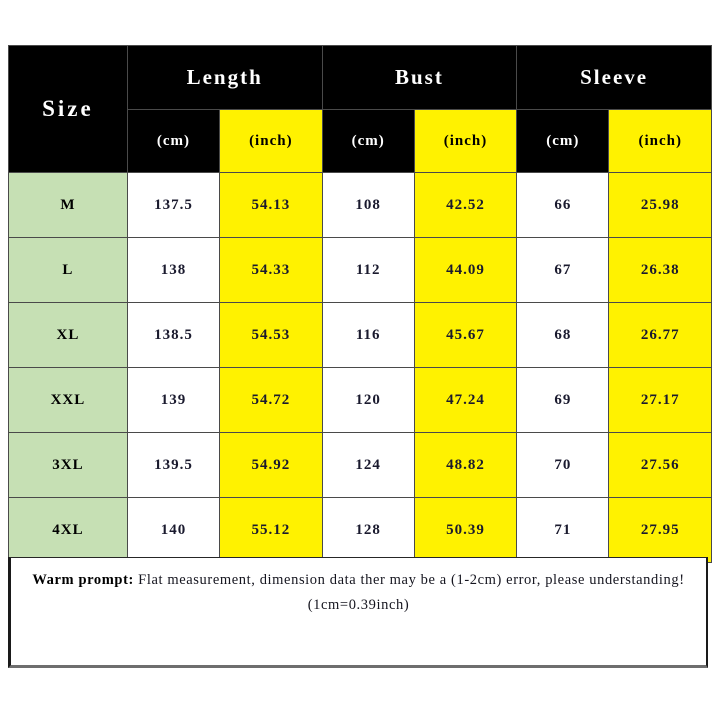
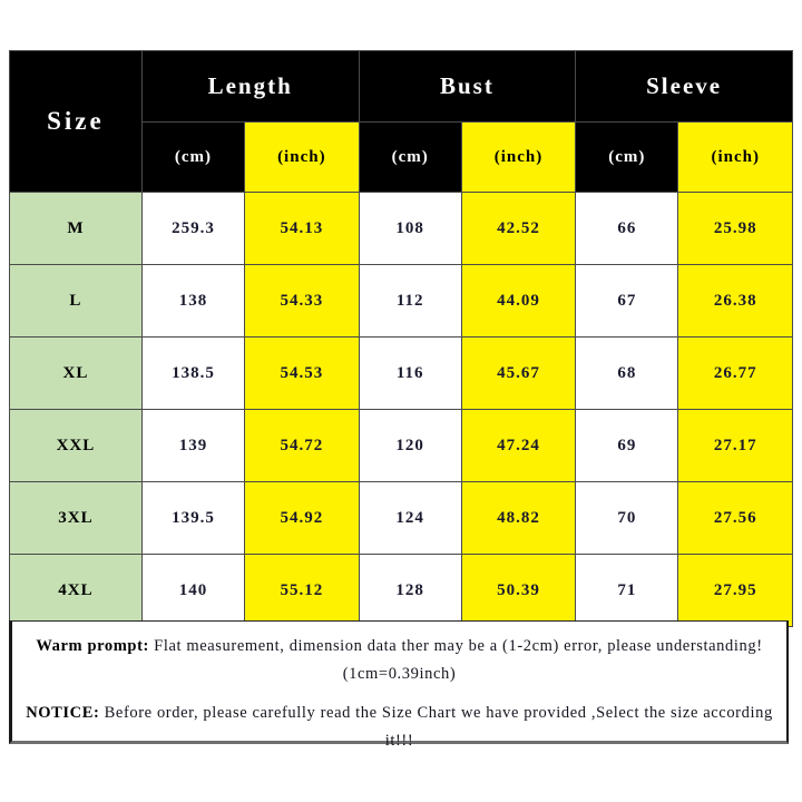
  Size	Length	Bust	Sleeve
  (cm)	(inch)	(cm)	(inch)	(cm)	(inch)
- M	137.5	54.13	108	42.52	66	25.98
+ M	259.3	54.13	108	42.52	66	25.98
  L	138	54.33	112	44.09	67	26.38
  XL	138.5	54.53	116	45.67	68	26.77
  XXL	139	54.72	120	47.24	69	27.17
  3XL	139.5	54.92	124	48.82	70	27.56
  4XL	140	55.12	128	50.39	71	27.95
  Warm prompt: Flat measurement, dimension data ther may be a (1-2cm) error, please understanding! (1cm=0.39inch)
+ NOTICE: Before order, please carefully read the Size Chart we have provided ,Select the size according it!!!
